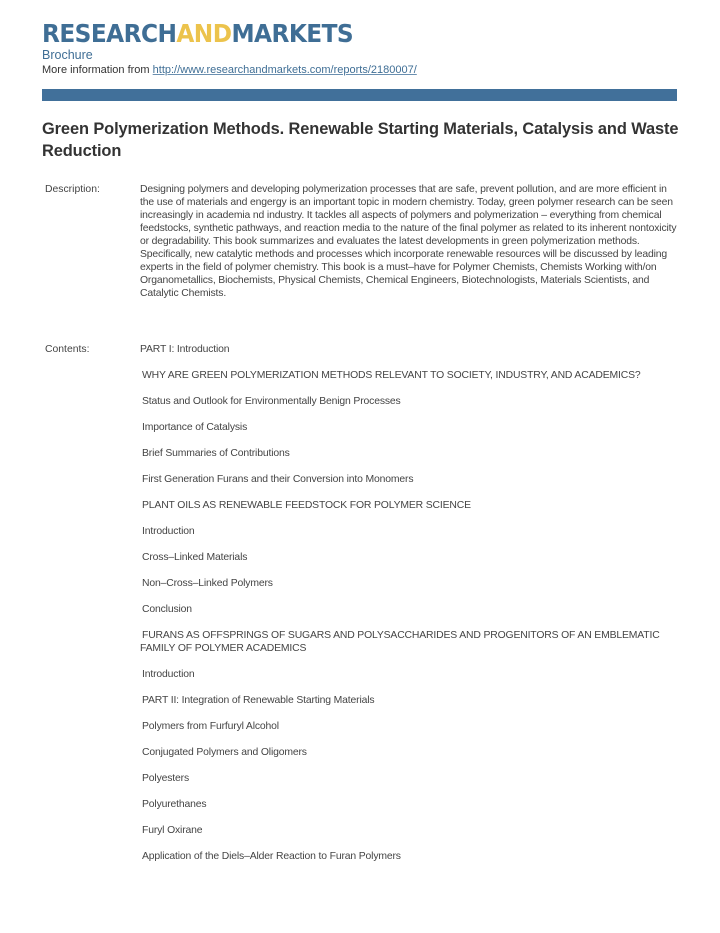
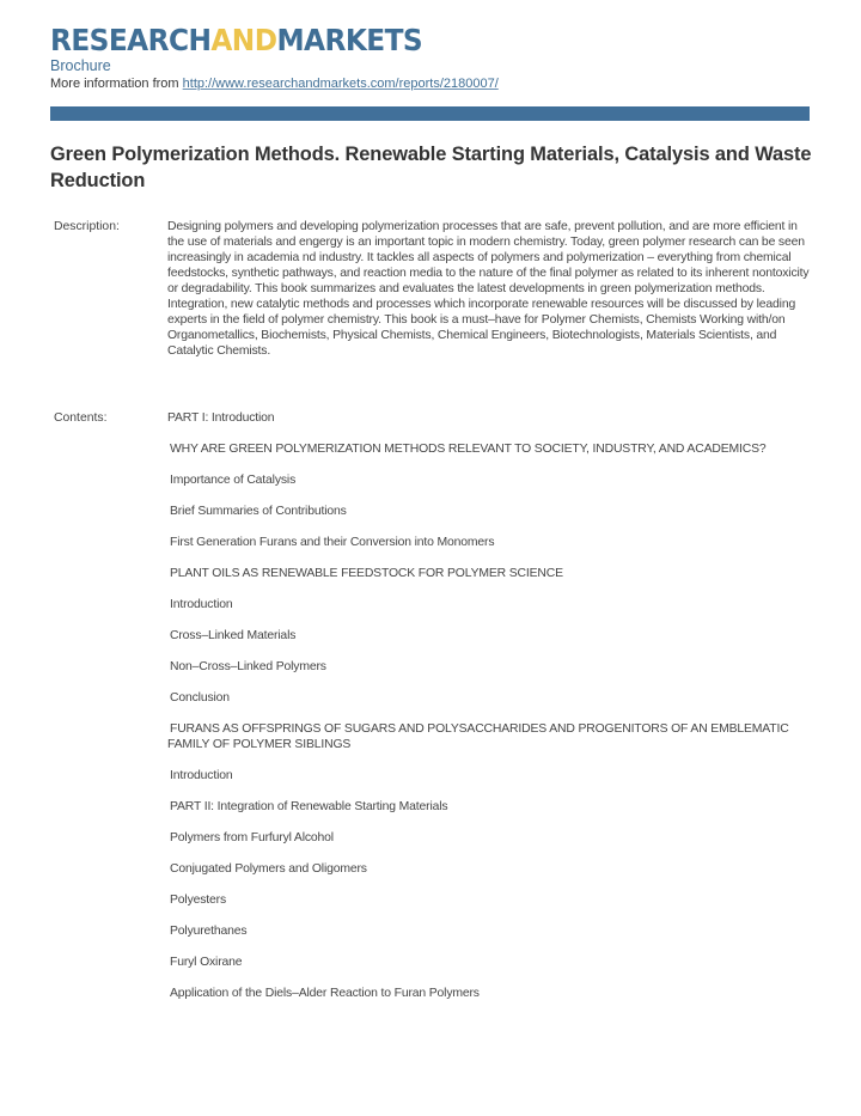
  RESEARCHANDMARKETS
  Brochure
  More information from http://www.researchandmarkets.com/reports/2180007/
  Green Polymerization Methods. Renewable Starting Materials, Catalysis and Waste Reduction
  Description:
- Designing polymers and developing polymerization processes that are safe, prevent pollution, and are more efficient in the use of materials and engergy is an important topic in modern chemistry. Today, green polymer research can be seen increasingly in academia nd industry. It tackles all aspects of polymers and polymerization – everything from chemical feedstocks, synthetic pathways, and reaction media to the nature of the final polymer as related to its inherent nontoxicity or degradability. This book summarizes and evaluates the latest developments in green polymerization methods. Specifically, new catalytic methods and processes which incorporate renewable resources will be discussed by leading experts in the field of polymer chemistry. This book is a must–have for Polymer Chemists, Chemists Working with/on Organometallics, Biochemists, Physical Chemists, Chemical Engineers, Biotechnologists, Materials Scientists, and Catalytic Chemists.
+ Designing polymers and developing polymerization processes that are safe, prevent pollution, and are more efficient in the use of materials and engergy is an important topic in modern chemistry. Today, green polymer research can be seen increasingly in academia nd industry. It tackles all aspects of polymers and polymerization – everything from chemical feedstocks, synthetic pathways, and reaction media to the nature of the final polymer as related to its inherent nontoxicity or degradability. This book summarizes and evaluates the latest developments in green polymerization methods. Integration, new catalytic methods and processes which incorporate renewable resources will be discussed by leading experts in the field of polymer chemistry. This book is a must–have for Polymer Chemists, Chemists Working with/on Organometallics, Biochemists, Physical Chemists, Chemical Engineers, Biotechnologists, Materials Scientists, and Catalytic Chemists.
  Contents:
  PART I: Introduction
  WHY ARE GREEN POLYMERIZATION METHODS RELEVANT TO SOCIETY, INDUSTRY, AND ACADEMICS?
- Status and Outlook for Environmentally Benign Processes
  Importance of Catalysis
  Brief Summaries of Contributions
  First Generation Furans and their Conversion into Monomers
  PLANT OILS AS RENEWABLE FEEDSTOCK FOR POLYMER SCIENCE
  Introduction
  Cross–Linked Materials
  Non–Cross–Linked Polymers
  Conclusion
- FURANS AS OFFSPRINGS OF SUGARS AND POLYSACCHARIDES AND PROGENITORS OF AN EMBLEMATIC FAMILY OF POLYMER ACADEMICS
+ FURANS AS OFFSPRINGS OF SUGARS AND POLYSACCHARIDES AND PROGENITORS OF AN EMBLEMATIC FAMILY OF POLYMER SIBLINGS
  Introduction
  PART II: Integration of Renewable Starting Materials
  Polymers from Furfuryl Alcohol
  Conjugated Polymers and Oligomers
  Polyesters
  Polyurethanes
  Furyl Oxirane
  Application of the Diels–Alder Reaction to Furan Polymers
